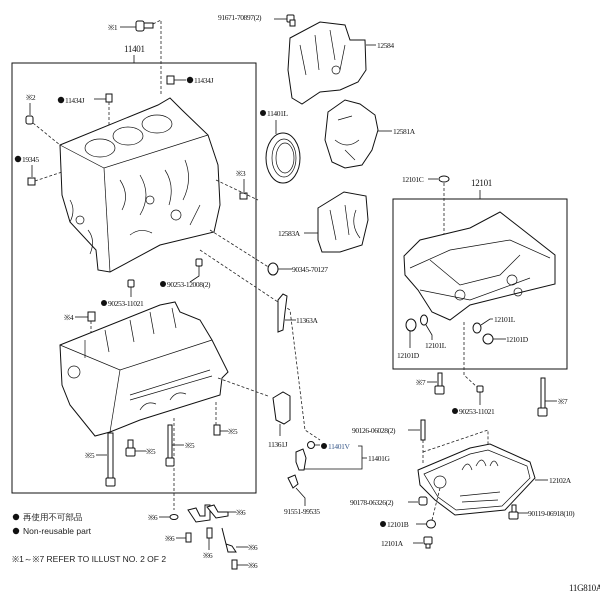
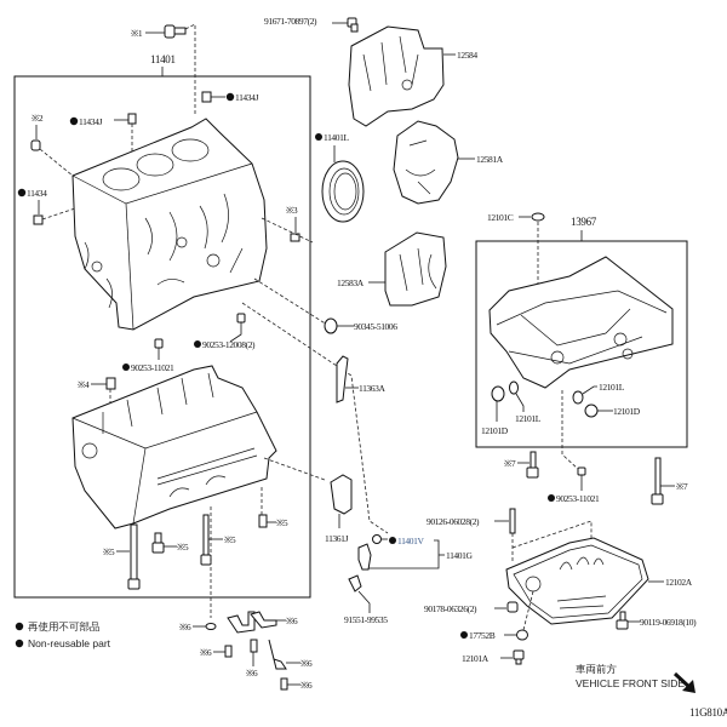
  11401
  ※1
  11434J
  11434J
  ※2
- 19345
+ 11434
  ※3
  90253-12008(2)
  90253-11021
  ※4
  ※5
  ※5
  ※5
  ※5
  ※6
  ※6
  ※6
  ※6
  ※6
  ※6
  再使用不可部品
  Non-reusable part
- ※1～※7 REFER TO ILLUST NO. 2 OF 2
  91671-70897(2)
  12584
  11401L
  12581A
  12583A
- 90345-70127
+ 90345-51006
  11363A
  11361J
  11401V
  11401G
  91551-99535
  12101C
- 12101
+ 13967
  12101D
  12101L
  12101L
  12101D
  ※7
  90253-11021
  ※7
  90126-06028(2)
  12102A
  90178-06326(2)
  90119-06918(10)
- 12101B
+ 17752B
  12101A
+ 車両前方
+ VEHICLE FRONT SIDE
  11G810A
